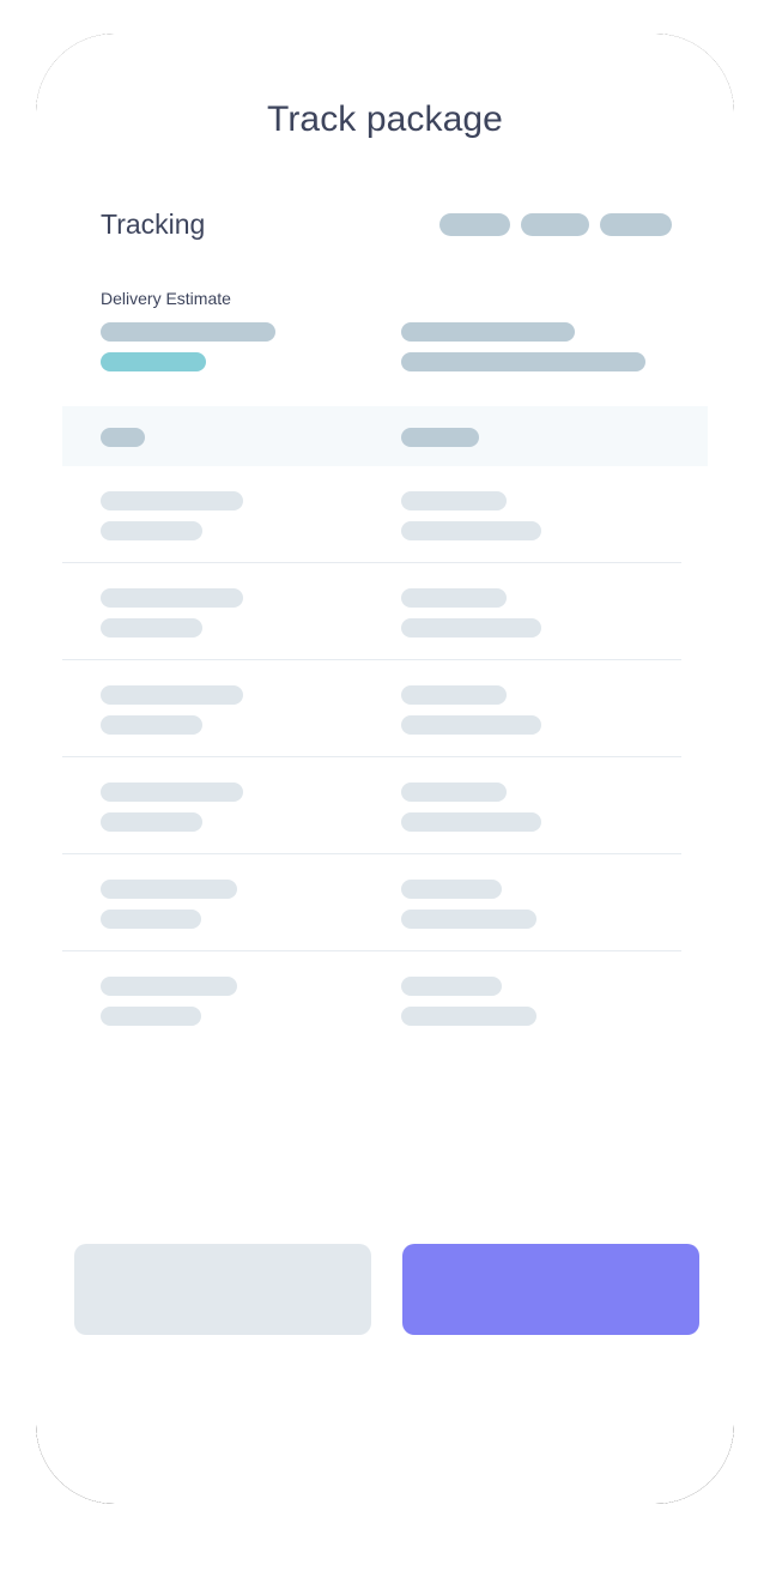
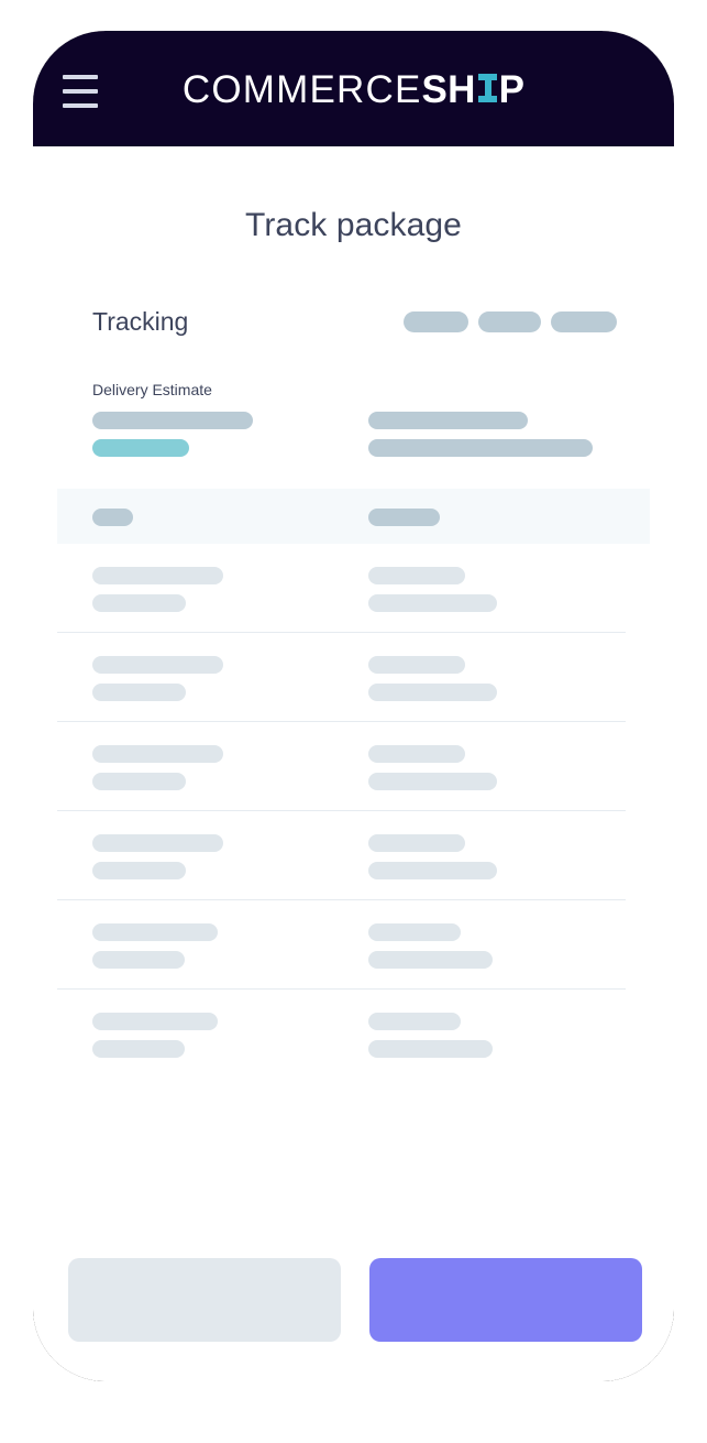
+ COMMERCE
+ SH
+ P
  Track package
  Tracking
  Delivery Estimate
